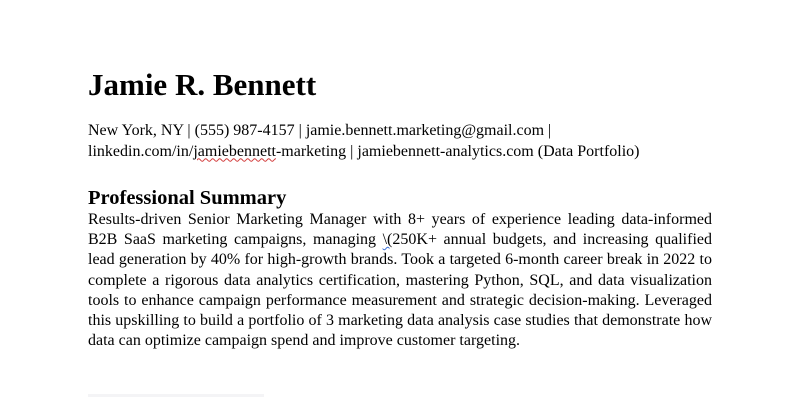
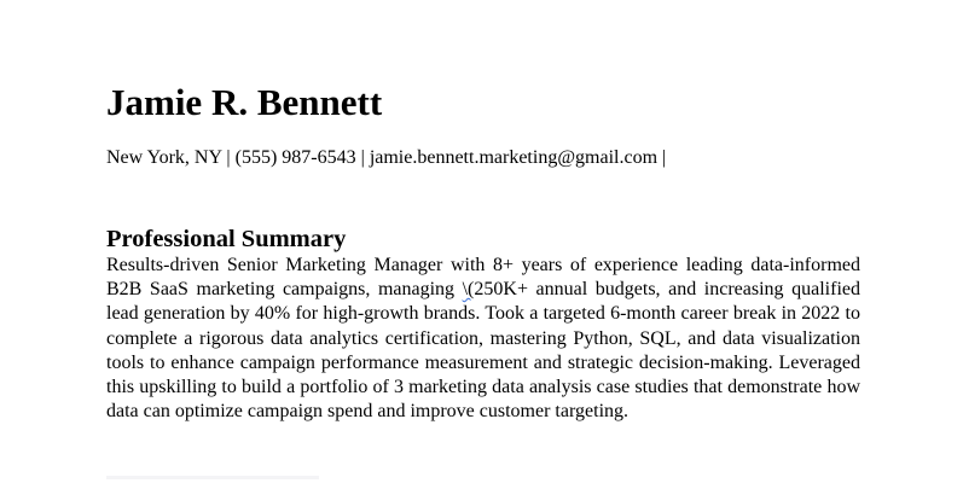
  Jamie R. Bennett
- New York, NY | (555) 987-4157 | jamie.bennett.marketing@gmail.com |
+ New York, NY | (555) 987-6543 | jamie.bennett.marketing@gmail.com |
- linkedin.com/in/jamiebennett-marketing | jamiebennett-analytics.com (Data Portfolio)
  Professional Summary
  Results-driven Senior Marketing Manager with 8+ years of experience leading data-informed B2B SaaS marketing campaigns, managing \(250K+ annual budgets, and increasing qualified lead generation by 40% for high-growth brands. Took a targeted 6-month career break in 2022 to complete a rigorous data analytics certification, mastering Python, SQL, and data visualization tools to enhance campaign performance measurement and strategic decision-making. Leveraged this upskilling to build a portfolio of 3 marketing data analysis case studies that demonstrate how data can optimize campaign spend and improve customer targeting.
